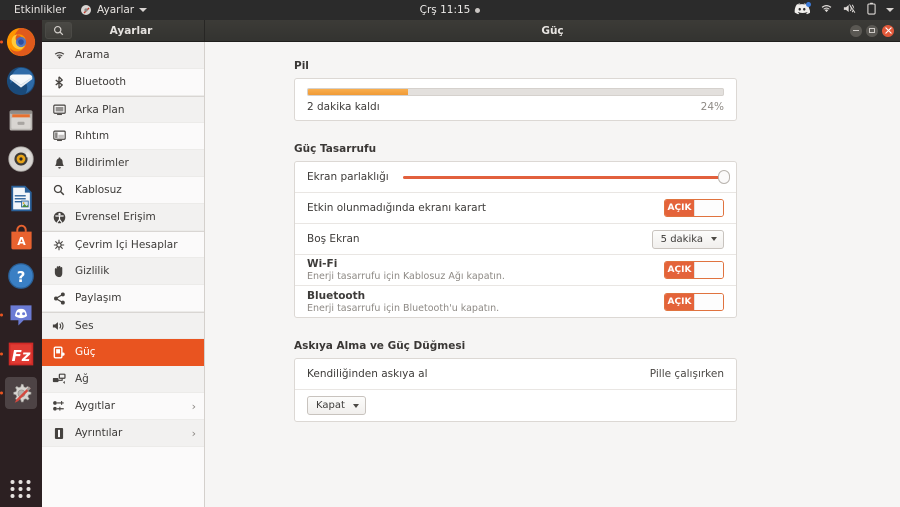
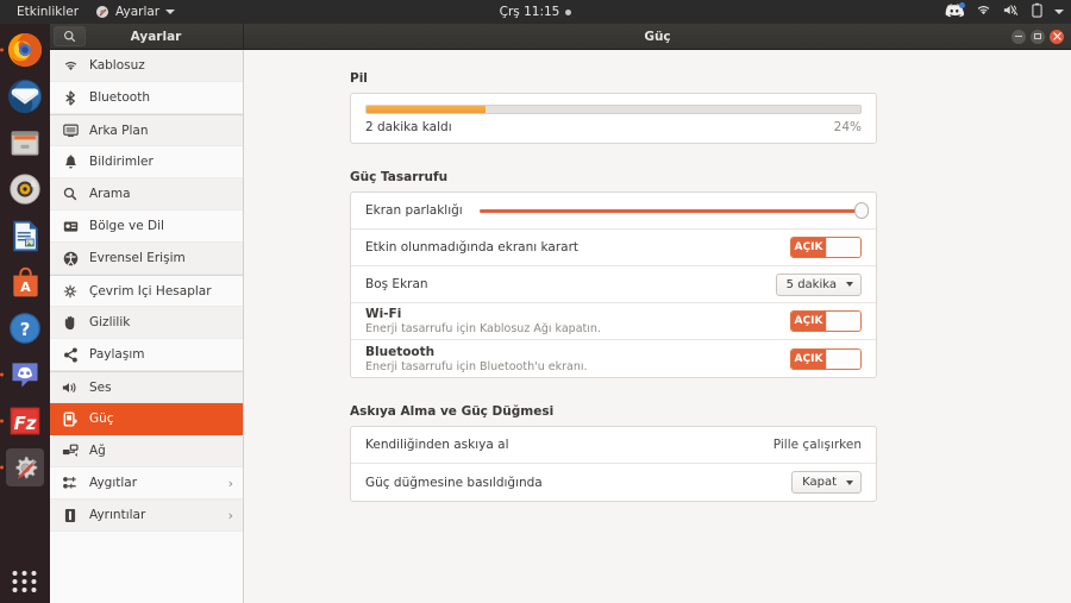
  Etkinlikler
  Ayarlar
  Çrş 11:15
  A
  ?
  Fz
  Ayarlar
  Güç
- Arama
+ Kablosuz
  Bluetooth
  Arka Plan
- Rıhtım
  Bildirimler
- Kablosuz
+ Arama
+ Bölge ve Dil
  Evrensel Erişim
  Çevrim İçi Hesaplar
  Gizlilik
  Paylaşım
  Ses
  Güç
  Ağ
  Aygıtlar
  ›
  Ayrıntılar
  ›
  Pil
  2 dakika kaldı
  24%
  Güç Tasarrufu
  Ekran parlaklığı
  Etkin olunmadığında ekranı karart
  AÇIK
  Boş Ekran
  5 dakika
  Wi-Fi
  Enerji tasarrufu için Kablosuz Ağı kapatın.
  AÇIK
  Bluetooth
- Enerji tasarrufu için Bluetooth'u kapatın.
+ Enerji tasarrufu için Bluetooth'u ekranı.
  AÇIK
  Askıya Alma ve Güç Düğmesi
  Kendiliğinden askıya al
  Pille çalışırken
+ Güç düğmesine basıldığında
  Kapat
